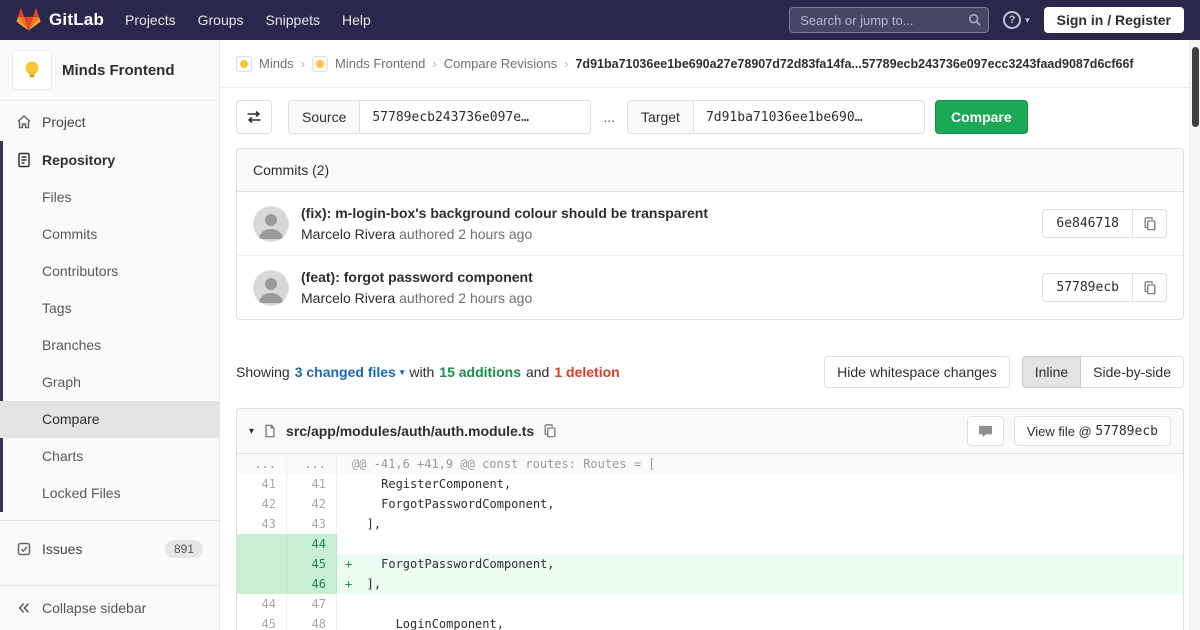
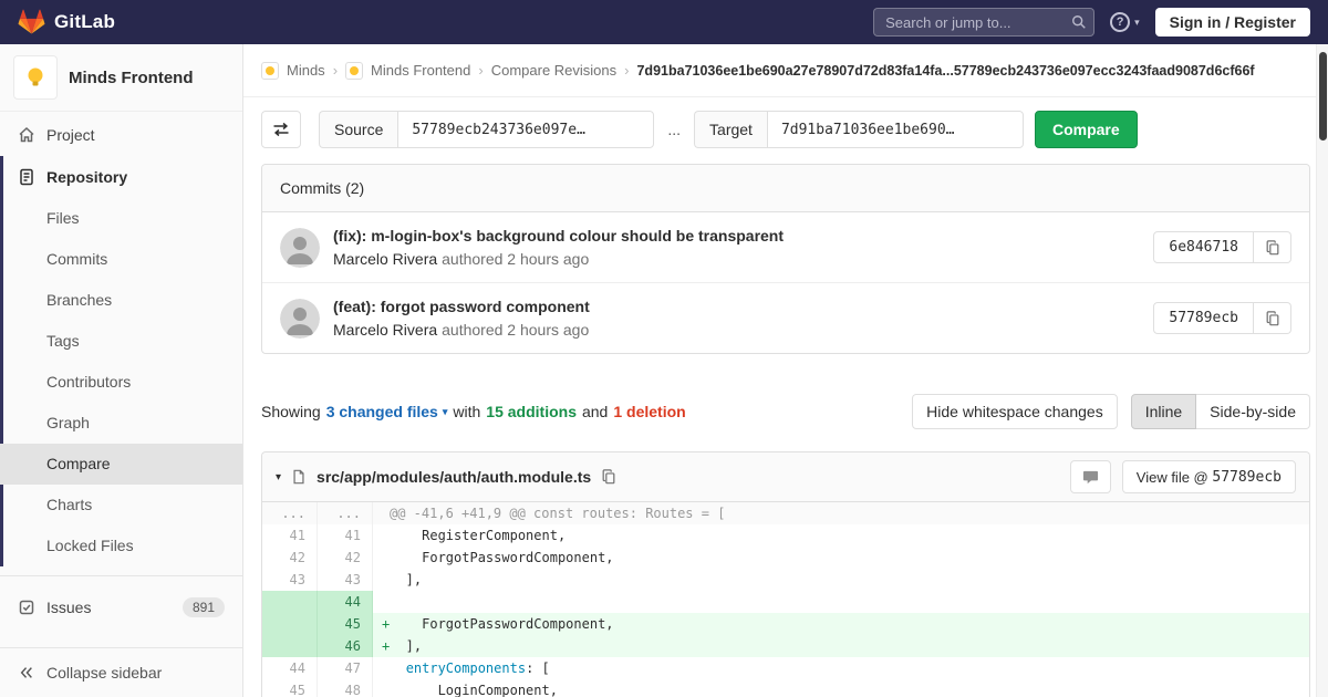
  GitLab
- Projects
- Groups
- Snippets
- Help
  Search or jump to...
  ?
  ▾
  Sign in / Register
  Minds Frontend
  Project
  Repository
  Files
  Commits
- Contributors
+ Branches
  Tags
- Branches
+ Contributors
  Graph
  Compare
  Charts
  Locked Files
  Issues
  891
  Collapse sidebar
  Minds
  ›
  Minds Frontend
  ›
  Compare Revisions
  ›
  7d91ba71036ee1be690a27e78907d72d83fa14fa...57789ecb243736e097ecc3243faad9087d6cf66f
  Source
  57789ecb243736e097e…
  ...
  Target
  7d91ba71036ee1be690…
  Compare
  Commits (2)
  (fix): m-login-box's background colour should be transparent
  Marcelo Rivera authored 2 hours ago
  6e846718
  (feat): forgot password component
  Marcelo Rivera authored 2 hours ago
  57789ecb
  Showing
  3 changed files
  ▾
  with
  15 additions
  and
  1 deletion
  Hide whitespace changes
  Inline
  Side-by-side
  ▾
  src/app/modules/auth/auth.module.ts
  View file @
  57789ecb
  ...
  ...
  @@ -41,6 +41,9 @@ const routes: Routes = [
  41
  41
  RegisterComponent,
  42
  42
  ForgotPasswordComponent,
  43
  43
  ],
  44
  45
  + ForgotPasswordComponent,
  46
  + ],
  44
  47
+ entryComponents: [
  45
  48
  LoginComponent,
